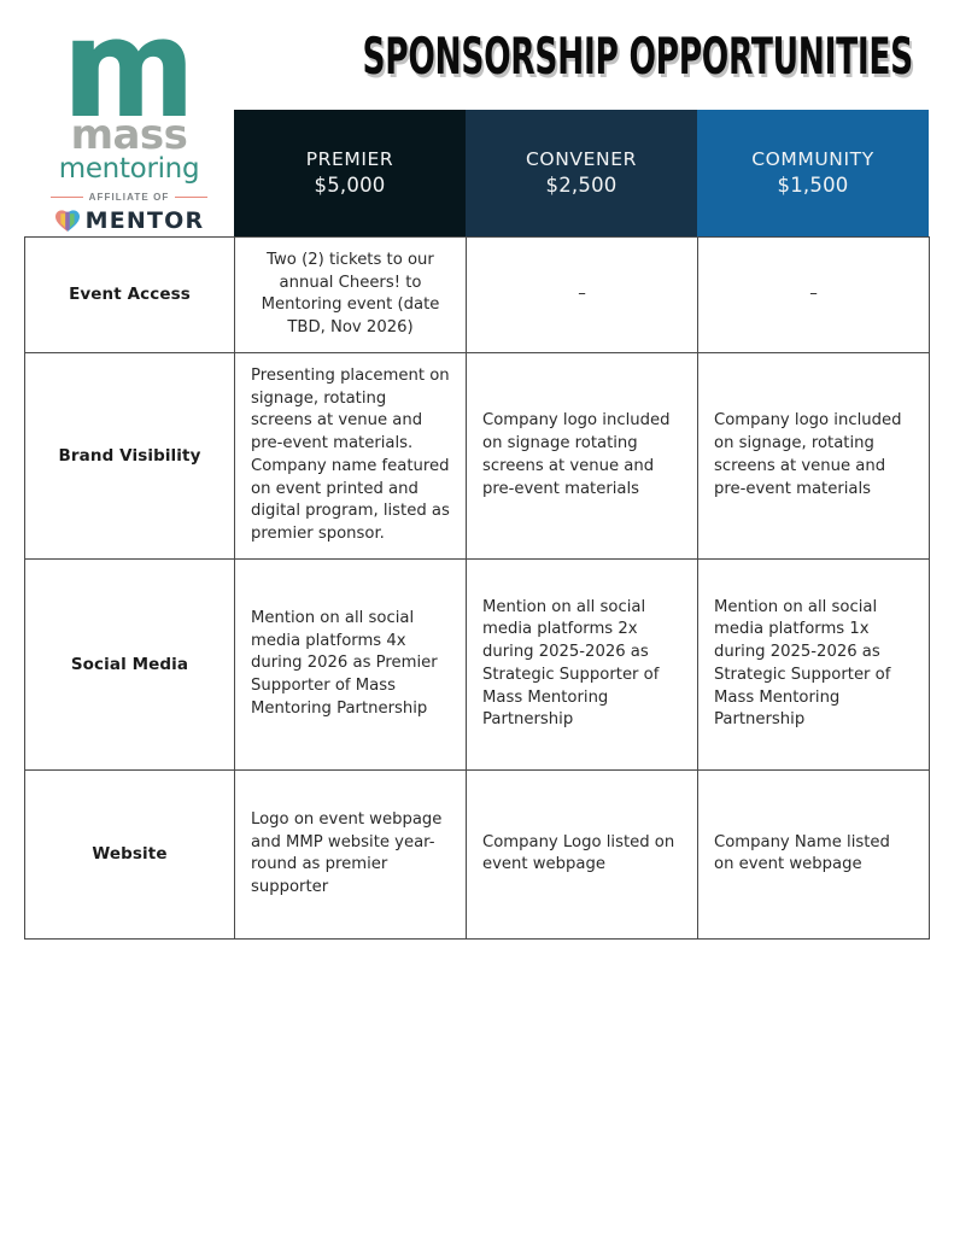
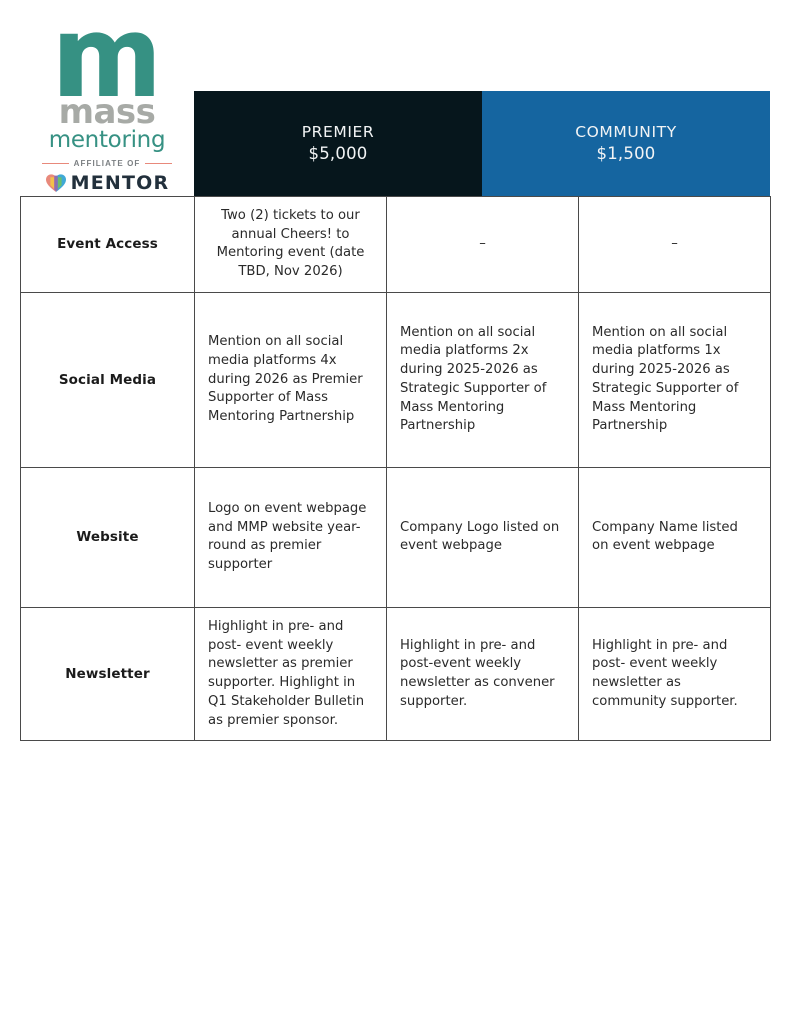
  mass
  mentoring
  AFFILIATE OF
  MENTOR
- SPONSORSHIP OPPORTUNITIES
  PREMIER
  $5,000
- CONVENER
- $2,500
  COMMUNITY
  $1,500
  Event Access	Two (2) tickets to our annual Cheers! to Mentoring event (date TBD, Nov 2026)	–	–
- Brand Visibility	Presenting placement on signage, rotating screens at venue and pre-event materials. Company name featured on event printed and digital program, listed as premier sponsor.	Company logo included on signage rotating screens at venue and pre-event materials	Company logo included on signage, rotating screens at venue and pre-event materials
  Social Media	Mention on all social media platforms 4x during 2026 as Premier Supporter of Mass Mentoring Partnership	Mention on all social media platforms 2x during 2025-2026 as Strategic Supporter of Mass Mentoring Partnership	Mention on all social media platforms 1x during 2025-2026 as Strategic Supporter of Mass Mentoring Partnership
  Website	Logo on event webpage and MMP website year-round as premier supporter	Company Logo listed on event webpage	Company Name listed on event webpage
+ Newsletter	Highlight in pre- and post- event weekly newsletter as premier supporter. Highlight in Q1 Stakeholder Bulletin as premier sponsor.	Highlight in pre- and post-event weekly newsletter as convener supporter.	Highlight in pre- and post- event weekly newsletter as community supporter.
